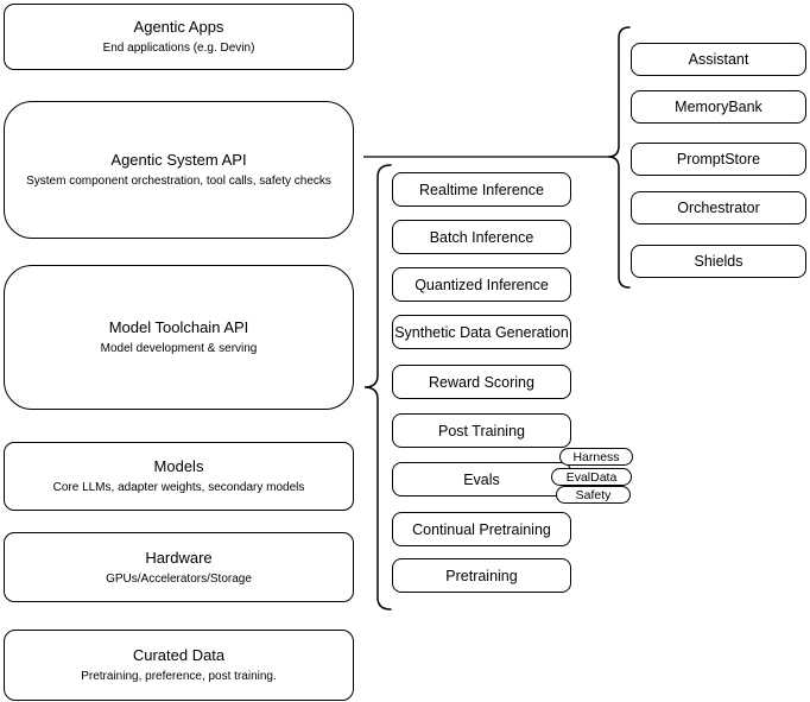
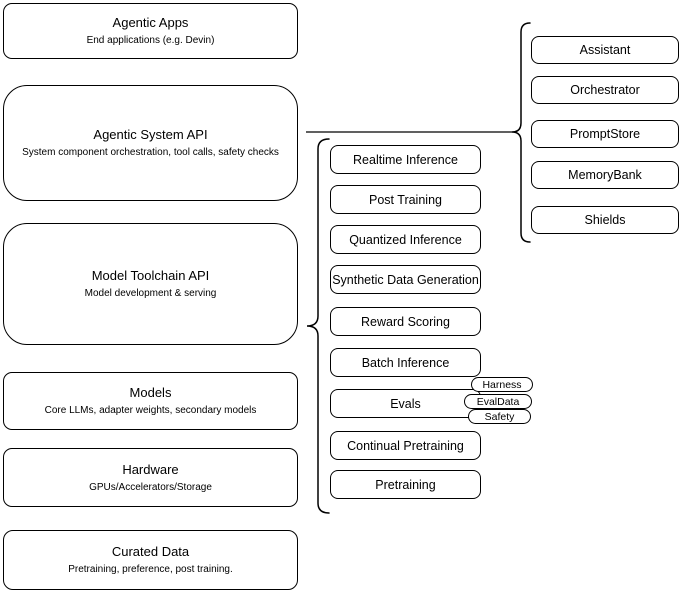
  Agentic Apps
  End applications (e.g. Devin)
  Agentic System API
  System component orchestration, tool calls, safety checks
  Model Toolchain API
  Model development & serving
  Models
  Core LLMs, adapter weights, secondary models
  Hardware
  GPUs/Accelerators/Storage
  Curated Data
  Pretraining, preference, post training.
  Realtime Inference
- Batch Inference
+ Post Training
  Quantized Inference
  Synthetic Data Generation
  Reward Scoring
- Post Training
+ Batch Inference
  Evals
  Continual Pretraining
  Pretraining
  Harness
  EvalData
  Safety
  Assistant
- MemoryBank
+ Orchestrator
  PromptStore
- Orchestrator
+ MemoryBank
  Shields
